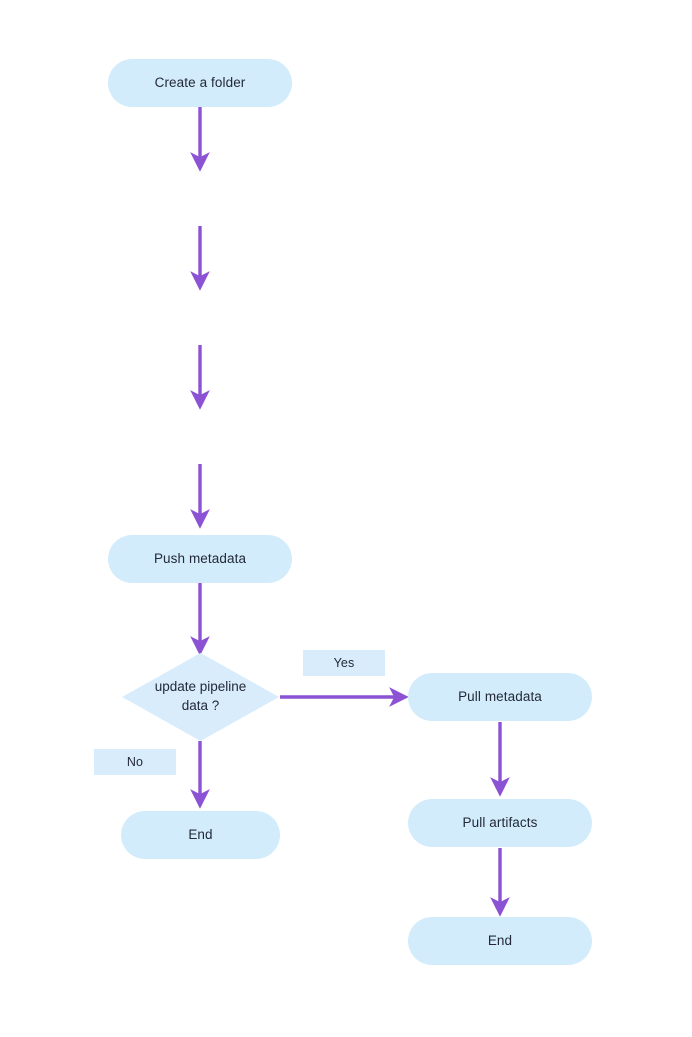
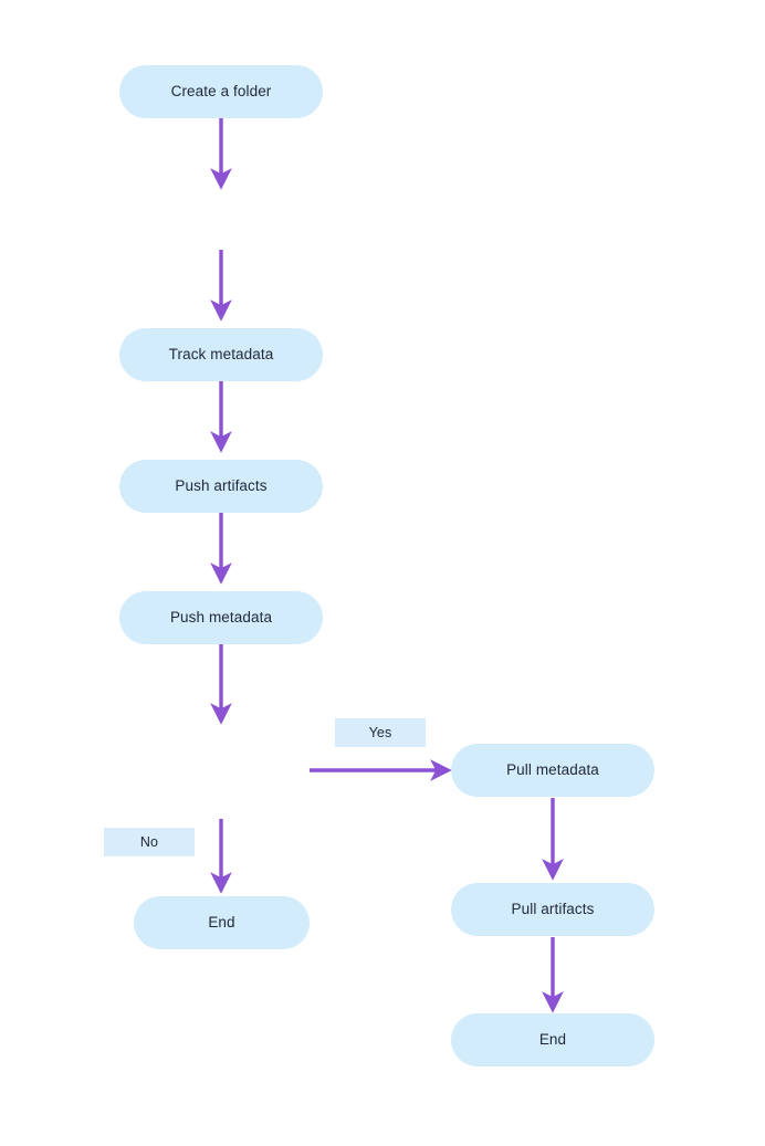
  Create a folder
+ Track metadata
+ Push artifacts
  Push metadata
- update pipeline
- data ?
  Yes
  No
  End
  Pull metadata
  Pull artifacts
  End
